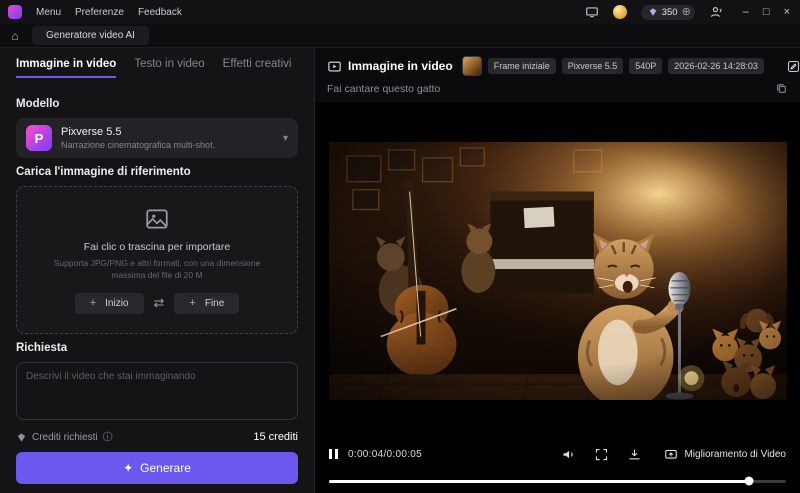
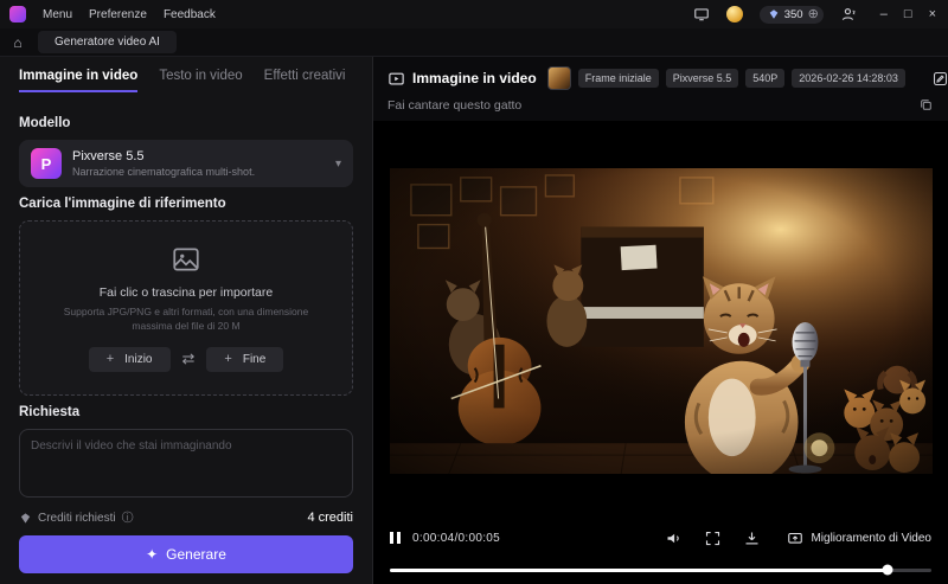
  Menu
  Preferenze
  Feedback
  350
  ⊕
  –
  □
  ×
  ⌂
  Generatore video AI
  Immagine in video
  Testo in video
  Effetti creativi
  Modello
  P
  Pixverse 5.5
  Narrazione cinematografica multi-shot.
  ▾
  Carica l'immagine di riferimento
  Fai clic o trascina per importare
  Supporta JPG/PNG e altri formati, con una dimensione massima del file di 20 M
  +
  Inizio
  ⇄
  +
  Fine
  Richiesta
  Descrivi il video che stai immaginando
  Crediti richiesti
  ⓘ
- 15 crediti
+ 4 crediti
  ✦
  Generare
  Immagine in video
  Frame iniziale
  Pixverse 5.5
  540P
  2026-02-26 14:28:03
  Fai cantare questo gatto
  0:00:04/0:00:05
  Miglioramento di Video
